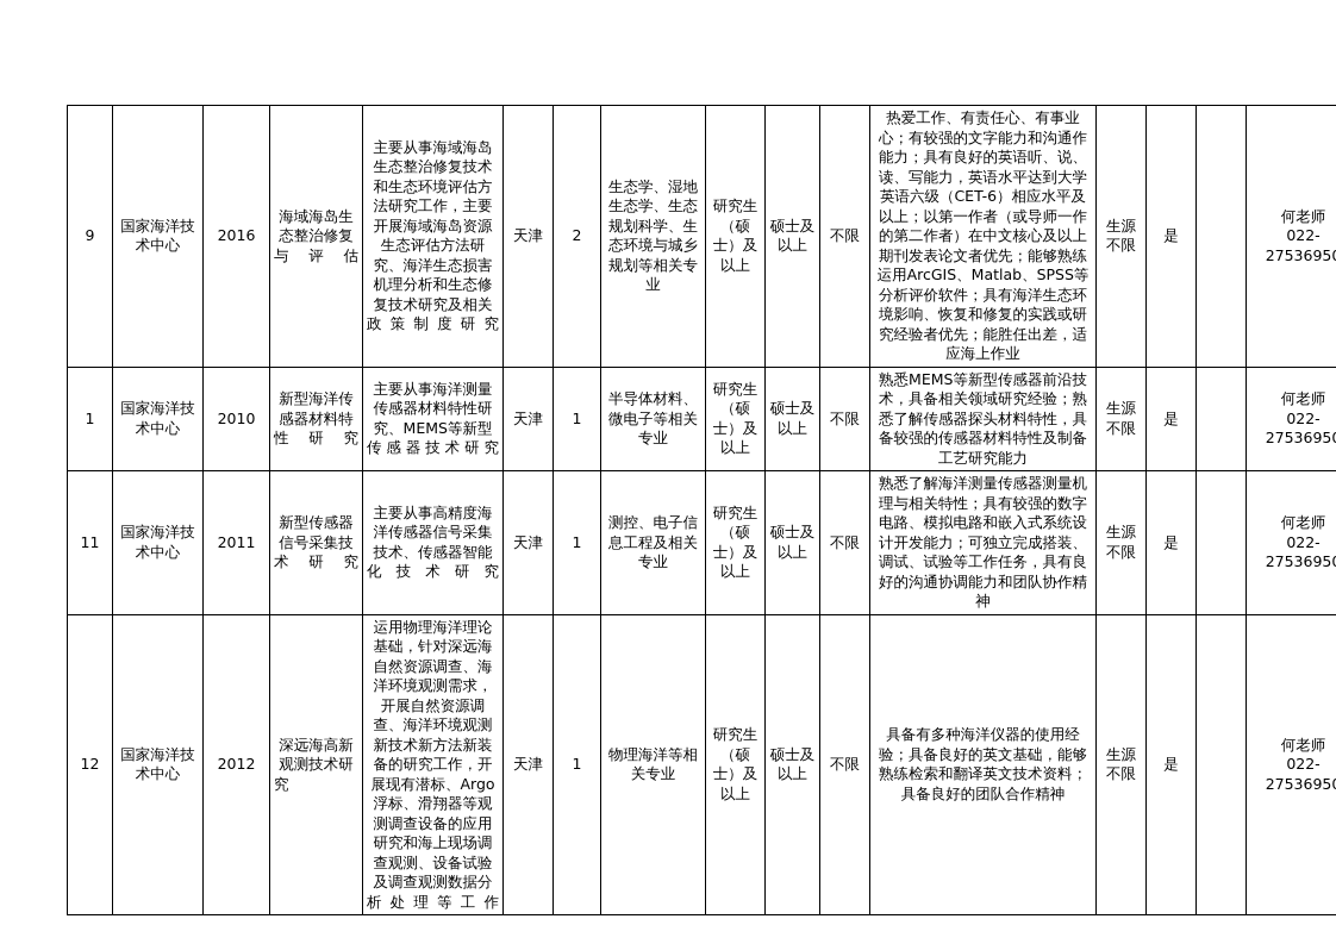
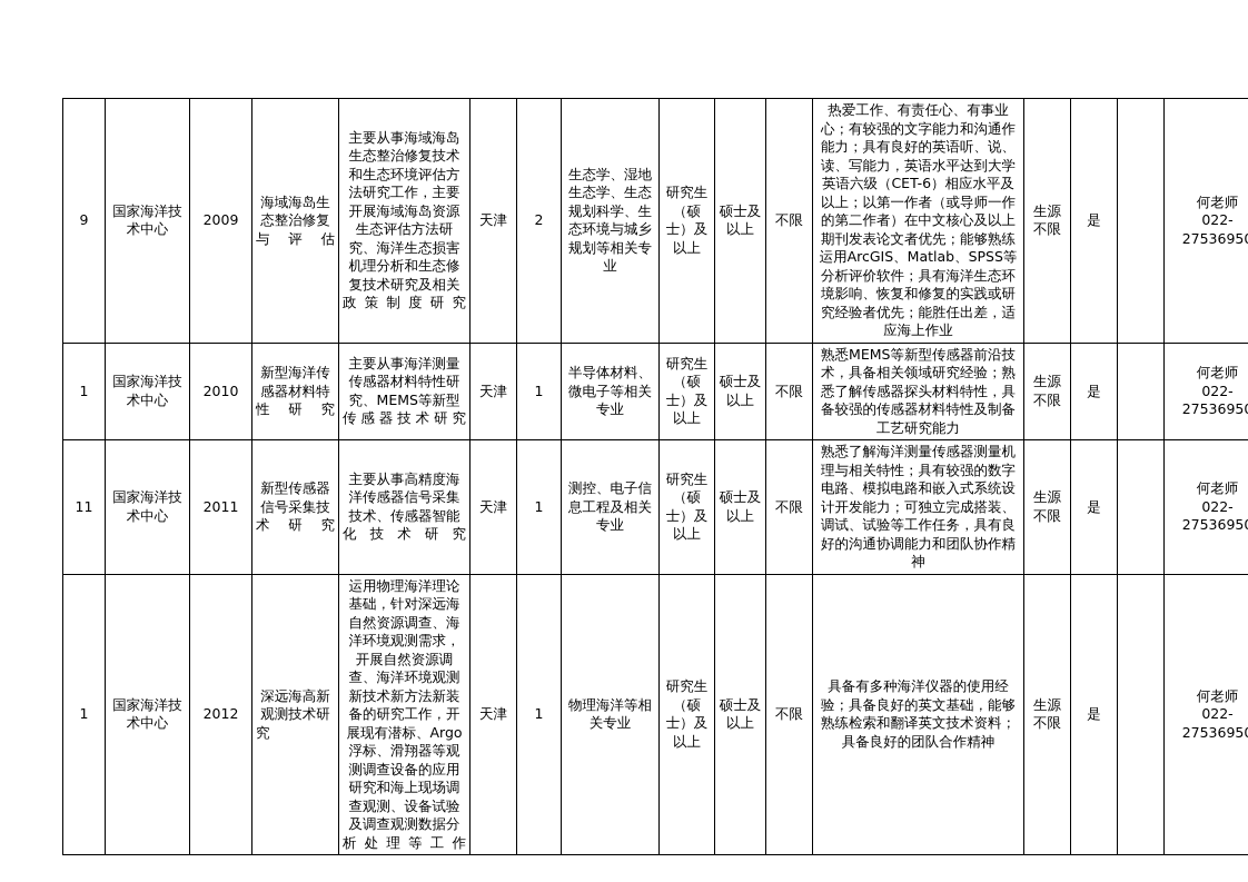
- 9	国家海洋技术中心	2016	海域海岛生态整治修复与评估	主要从事海域海岛生态整治修复技术和生态环境评估方法研究工作，主要开展海域海岛资源生态评估方法研究、海洋生态损害机理分析和生态修复技术研究及相关政策制度研究	天津	2	生态学、湿地生态学、生态规划科学、生态环境与城乡规划等相关专业	研究生（硕士）及以上	硕士及以上	不限	热爱工作、有责任心、有事业心；有较强的文字能力和沟通作能力；具有良好的英语听、说、读、写能力，英语水平达到大学英语六级（CET-6）相应水平及以上；以第一作者（或导师一作的第二作者）在中文核心及以上期刊发表论文者优先；能够熟练运用ArcGIS、Matlab、SPSS等分析评价软件；具有海洋生态环境影响、恢复和修复的实践或研究经验者优先；能胜任出差，适应海上作业	生源不限	是		何老师 022-2753695
+ 9	国家海洋技术中心	2009	海域海岛生态整治修复与评估	主要从事海域海岛生态整治修复技术和生态环境评估方法研究工作，主要开展海域海岛资源生态评估方法研究、海洋生态损害机理分析和生态修复技术研究及相关政策制度研究	天津	2	生态学、湿地生态学、生态规划科学、生态环境与城乡规划等相关专业	研究生（硕士）及以上	硕士及以上	不限	热爱工作、有责任心、有事业心；有较强的文字能力和沟通作能力；具有良好的英语听、说、读、写能力，英语水平达到大学英语六级（CET-6）相应水平及以上；以第一作者（或导师一作的第二作者）在中文核心及以上期刊发表论文者优先；能够熟练运用ArcGIS、Matlab、SPSS等分析评价软件；具有海洋生态环境影响、恢复和修复的实践或研究经验者优先；能胜任出差，适应海上作业	生源不限	是		何老师 022-2753695
  1	国家海洋技术中心	2010	新型海洋传感器材料特性研究	主要从事海洋测量传感器材料特性研究、MEMS等新型传感器技术研究	天津	1	半导体材料、微电子等相关专业	研究生（硕士）及以上	硕士及以上	不限	熟悉MEMS等新型传感器前沿技术，具备相关领域研究经验；熟悉了解传感器探头材料特性，具备较强的传感器材料特性及制备工艺研究能力	生源不限	是		何老师 022-2753695
  11	国家海洋技术中心	2011	新型传感器信号采集技术研究	主要从事高精度海洋传感器信号采集技术、传感器智能化技术研究	天津	1	测控、电子信息工程及相关专业	研究生（硕士）及以上	硕士及以上	不限	熟悉了解海洋测量传感器测量机理与相关特性；具有较强的数字电路、模拟电路和嵌入式系统设计开发能力；可独立完成搭装、调试、试验等工作任务，具有良好的沟通协调能力和团队协作精神	生源不限	是		何老师 022-2753695
- 12	国家海洋技术中心	2012	深远海高新观测技术研究	运用物理海洋理论基础，针对深远海自然资源调查、海洋环境观测需求，开展自然资源调查、海洋环境观测新技术新方法新装备的研究工作，开展现有潜标、Argo浮标、滑翔器等观测调查设备的应用研究和海上现场调查观测、设备试验及调查观测数据分析处理等工作	天津	1	物理海洋等相关专业	研究生（硕士）及以上	硕士及以上	不限	具备有多种海洋仪器的使用经验；具备良好的英文基础，能够熟练检索和翻译英文技术资料；具备良好的团队合作精神	生源不限	是		何老师 022-2753695
+ 1	国家海洋技术中心	2012	深远海高新观测技术研究	运用物理海洋理论基础，针对深远海自然资源调查、海洋环境观测需求，开展自然资源调查、海洋环境观测新技术新方法新装备的研究工作，开展现有潜标、Argo浮标、滑翔器等观测调查设备的应用研究和海上现场调查观测、设备试验及调查观测数据分析处理等工作	天津	1	物理海洋等相关专业	研究生（硕士）及以上	硕士及以上	不限	具备有多种海洋仪器的使用经验；具备良好的英文基础，能够熟练检索和翻译英文技术资料；具备良好的团队合作精神	生源不限	是		何老师 022-2753695
